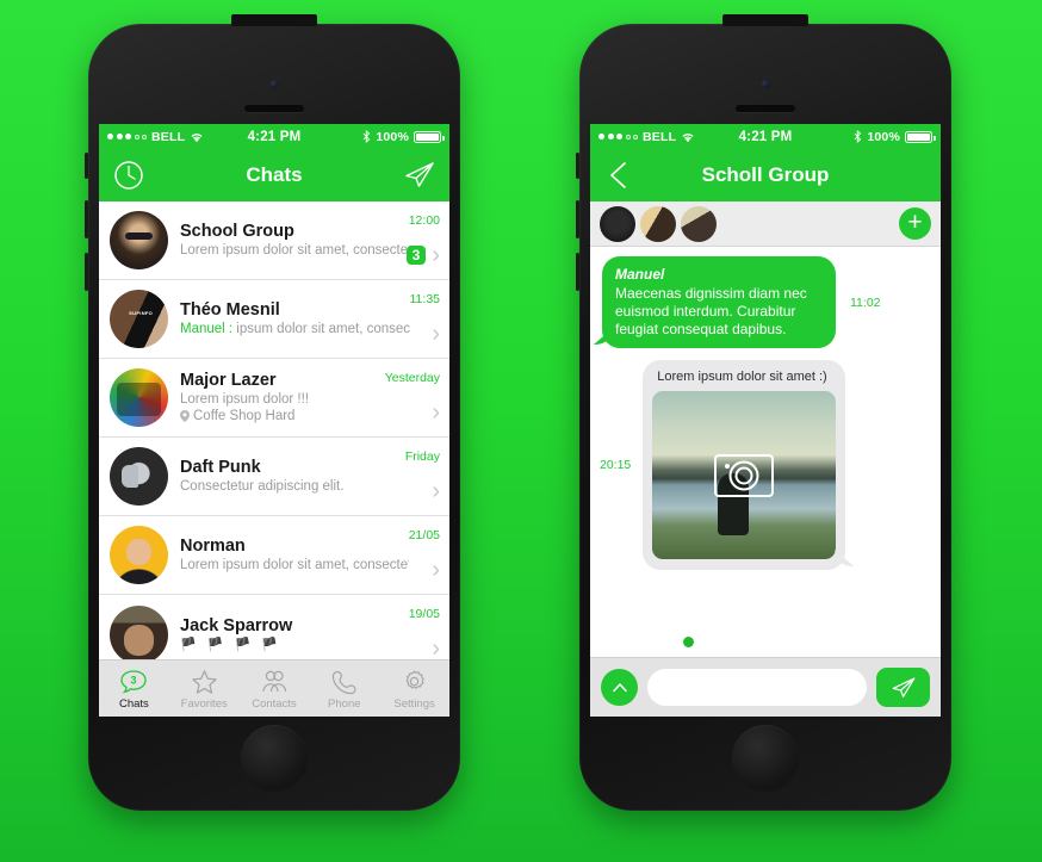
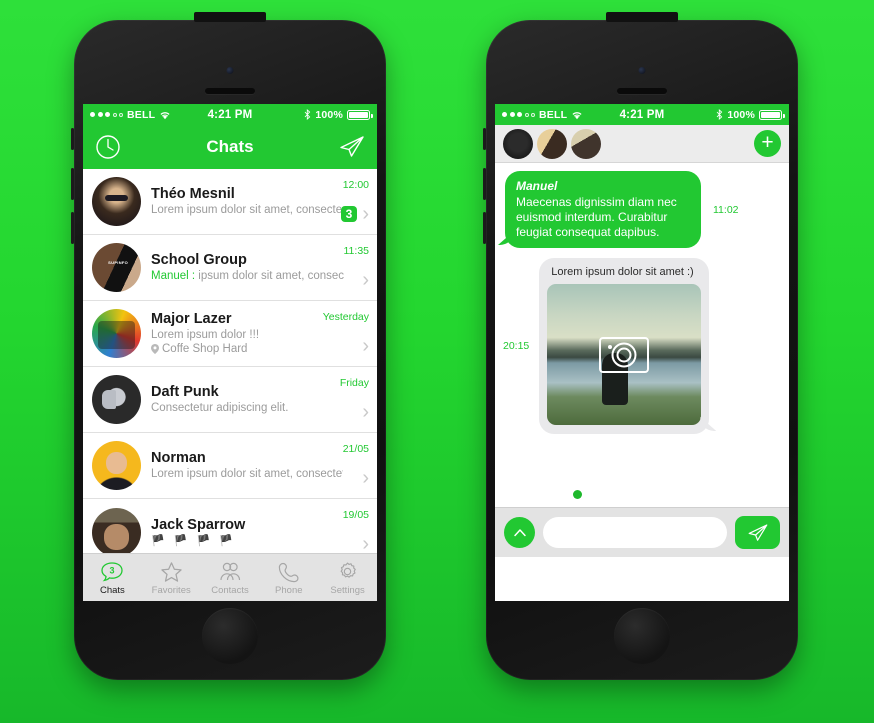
  BELL
  4:21 PM
  100%
  Chats
- School Group
+ Théo Mesnil
  12:00
  3
  ›
- Théo Mesnil
+ School Group
  11:35
  ›
  Major Lazer
  Lorem ipsum dolor !!!
  Coffe Shop Hard
  Yesterday
  ›
  Daft Punk
  Consectetur adipiscing elit.
  Friday
  ›
  Norman
  Lorem ipsum dolor sit amet, consecte
  21/05
  ›
  Jack Sparrow
  🏴 🏴 🏴 🏴
  19/05
  ›
  3
  Chats
  Favorites
  Contacts
  Phone
  Settings
  BELL
  4:21 PM
  100%
- Scholl Group
  +
  Manuel
  Maecenas dignissim diam nec euismod interdum. Curabitur feugiat consequat dapibus.
  11:02
  20:15
  Lorem ipsum dolor sit amet :)
